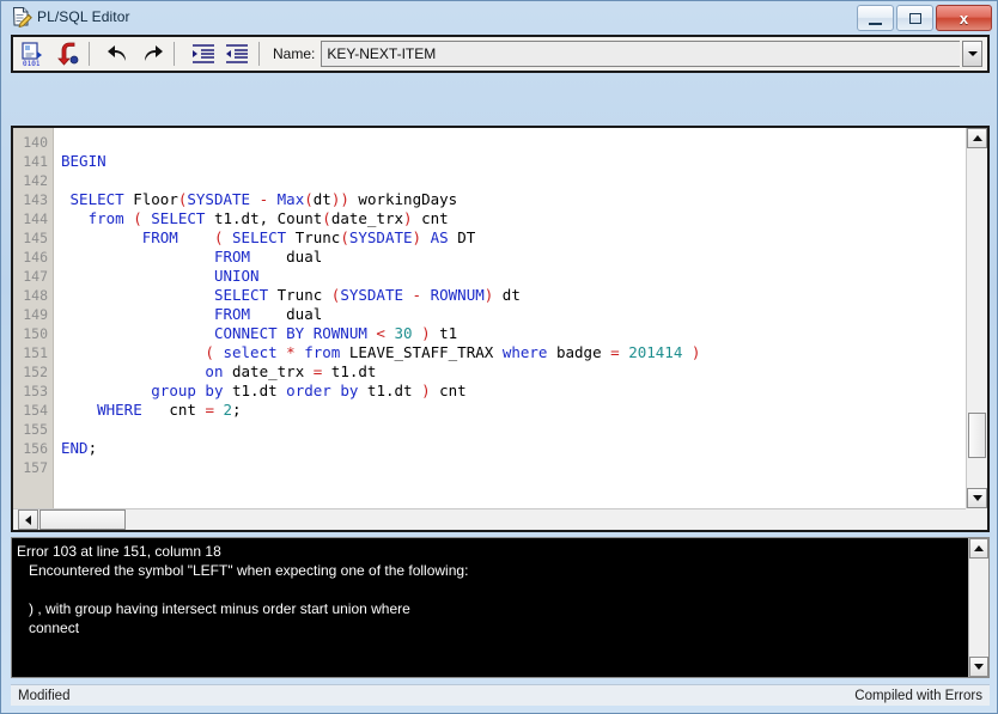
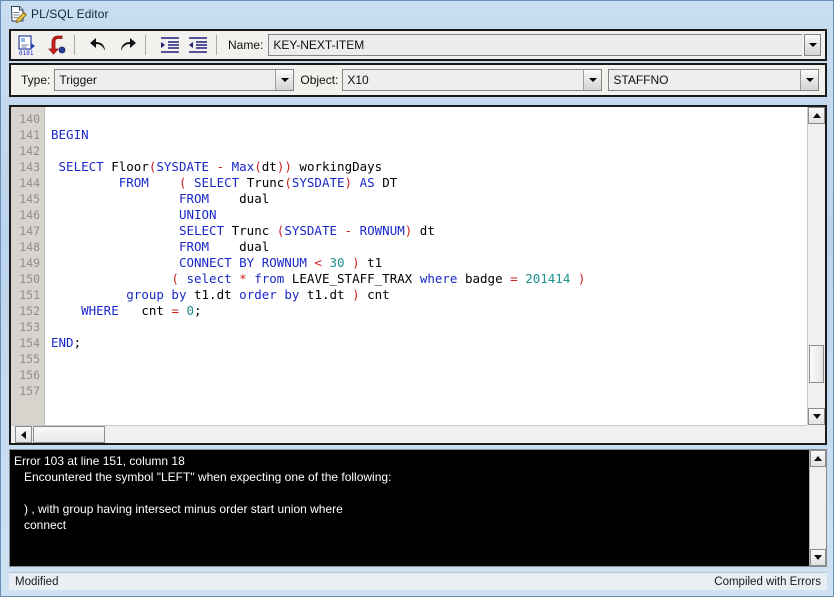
  PL/SQL Editor
- x
  Name:
  KEY-NEXT-ITEM
+ Type:
+ Trigger
+ Object:
+ X10
+ STAFFNO
  140
  141
  142
  143
  144
  145
  146
  147
  148
  149
  150
  151
  152
  153
  154
  155
  156
  157
  BEGIN
  SELECT Floor(SYSDATE - Max(dt)) workingDays
- from ( SELECT t1.dt, Count(date_trx) cnt
  FROM ( SELECT Trunc(SYSDATE) AS DT
  FROM dual
  UNION
  SELECT Trunc (SYSDATE - ROWNUM) dt
  FROM dual
  CONNECT BY ROWNUM < 30 ) t1
  ( select * from LEAVE_STAFF_TRAX where badge = 201414 )
- on date_trx = t1.dt
  group by t1.dt order by t1.dt ) cnt
- WHERE cnt = 2;
+ WHERE cnt = 0;
  END;
  Error 103 at line 151, column 18
  Encountered the symbol "LEFT" when expecting one of the following:
  ) , with group having intersect minus order start union where
  connect
  Modified
  Compiled with Errors
